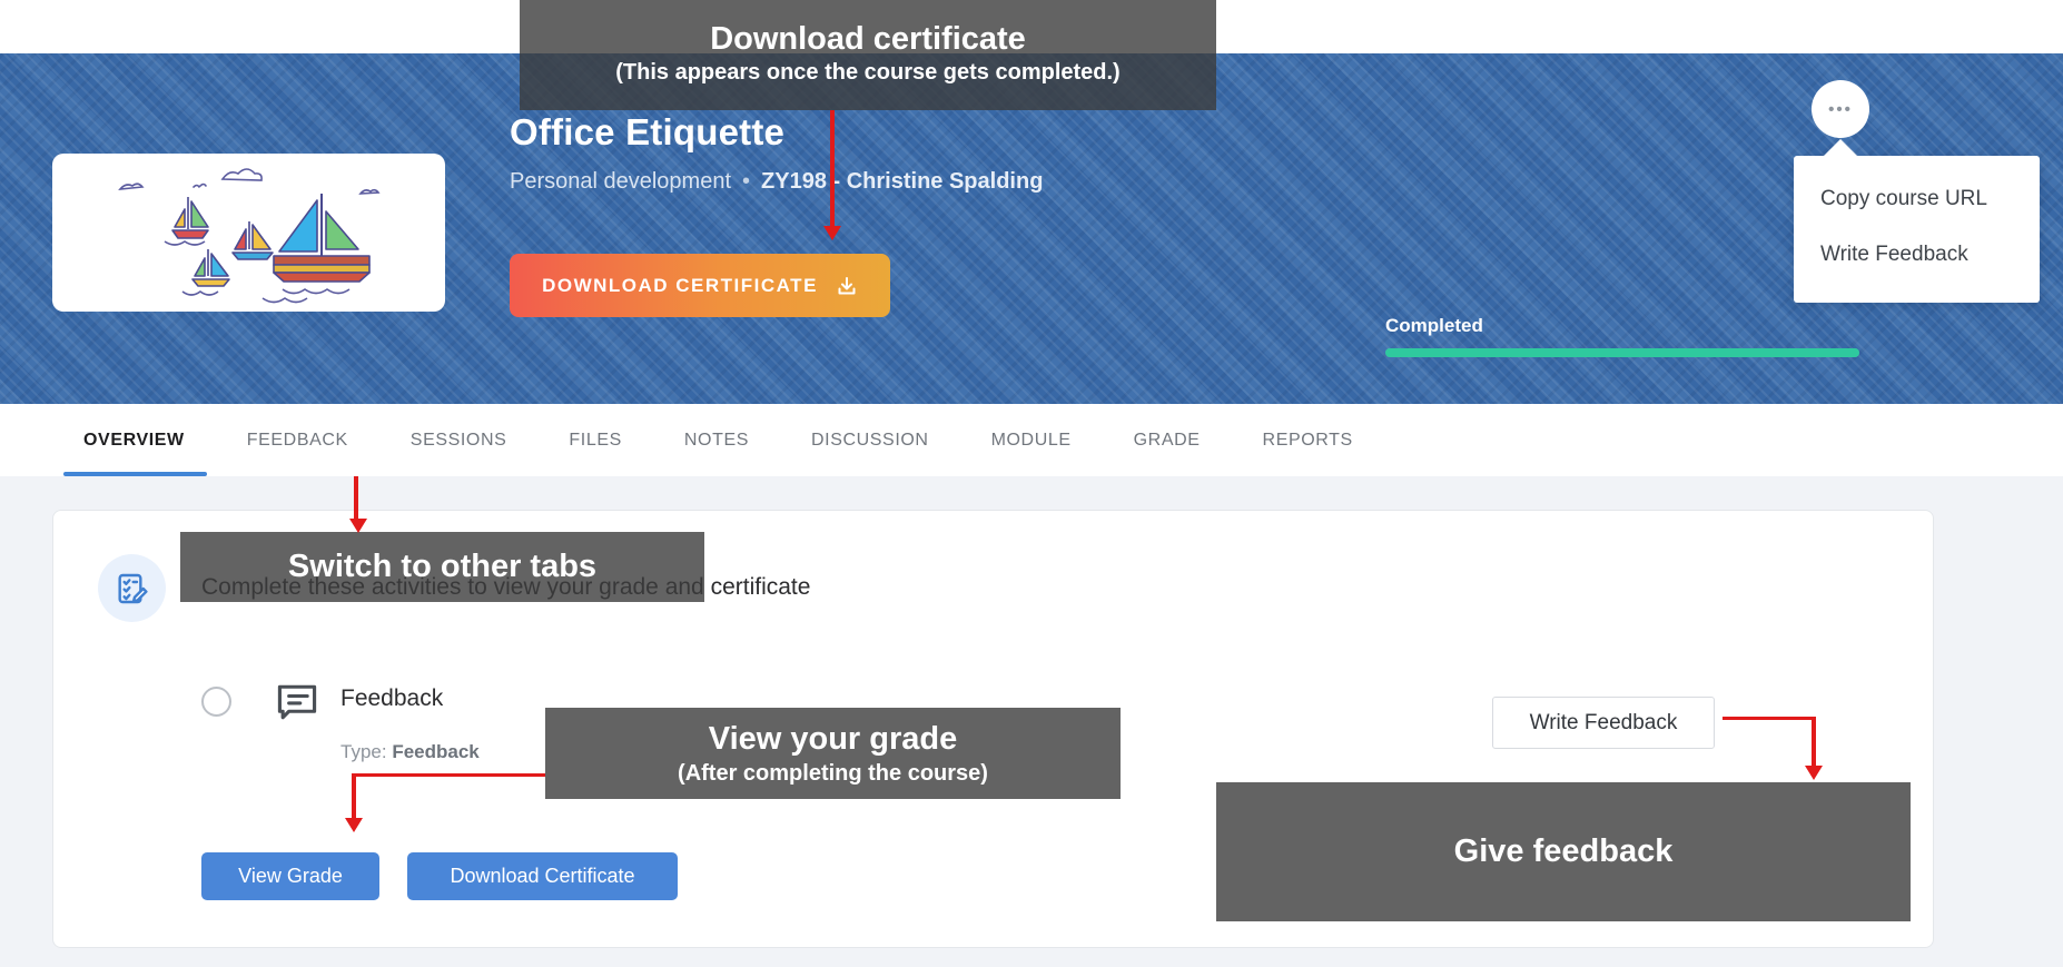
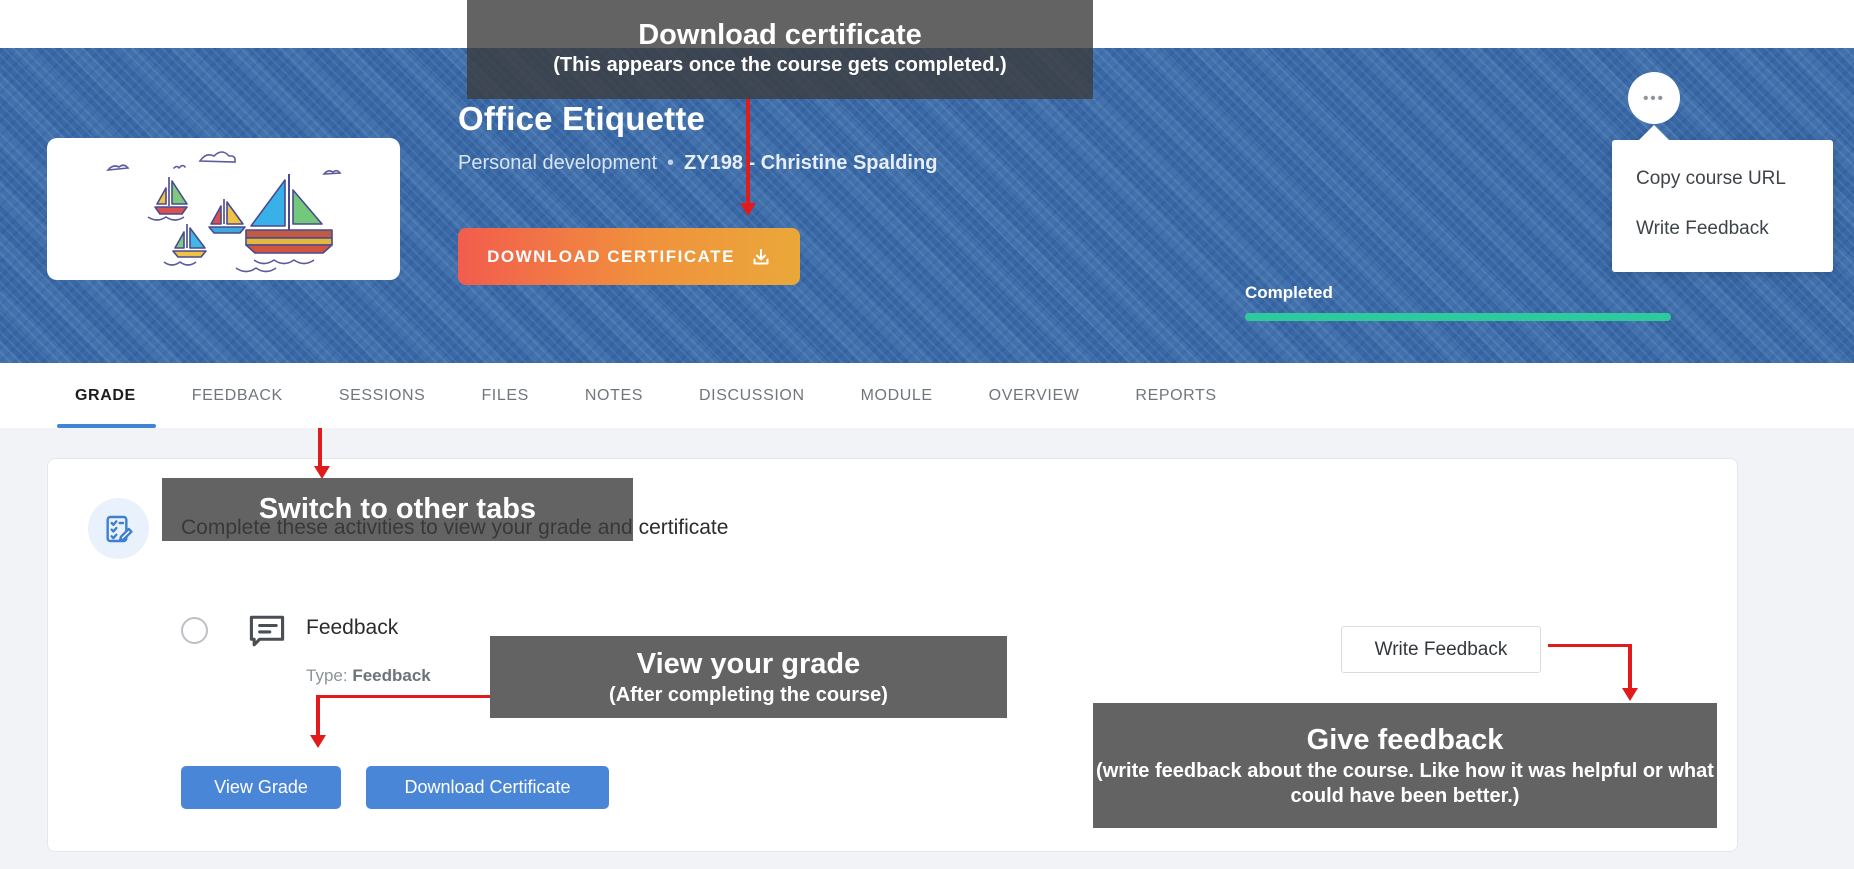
  Office Etiquette
  Personal development • ZY198 - Christine Spalding
  DOWNLOAD CERTIFICATE
  Completed
  •••
  Copy course URL
  Write Feedback
- OVERVIEW
+ GRADE
  FEEDBACK
  SESSIONS
  FILES
  NOTES
  DISCUSSION
  MODULE
- GRADE
+ OVERVIEW
  REPORTS
  Complete these activities to view your grade and certificate
  Feedback
  Type: Feedback
  Write Feedback
  View Grade
  Download Certificate
  Download certificate
  (This appears once the course gets completed.)
  Switch to other tabs
  View your grade
  (After completing the course)
  Give feedback
+ (write feedback about the course. Like how it was helpful or what could have been better.)
